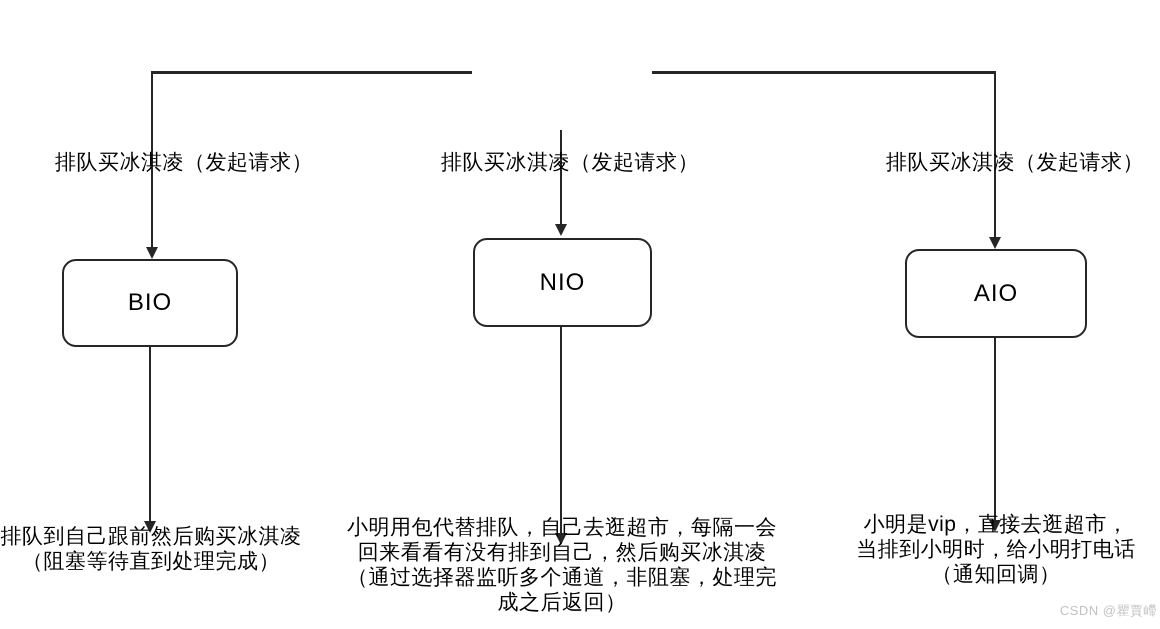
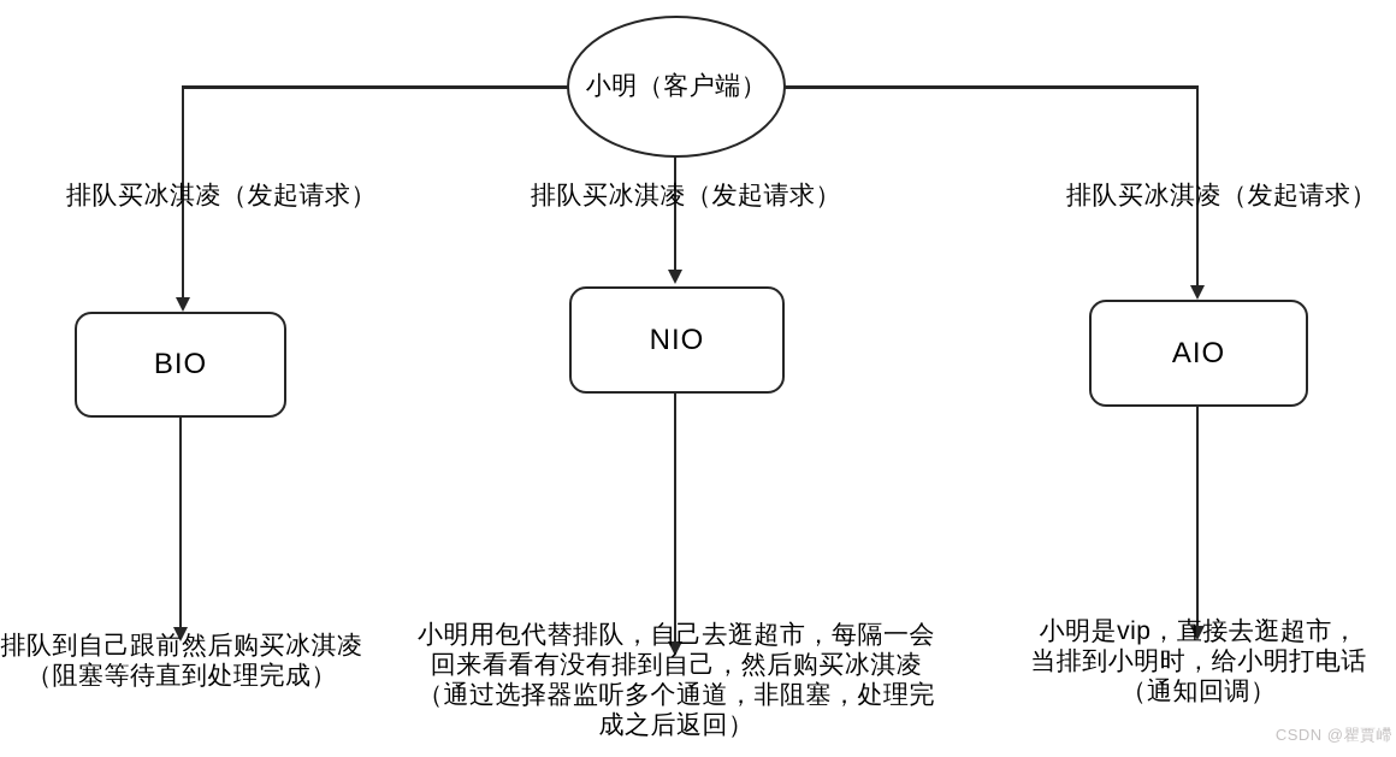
+ 小明（客户端）
  排队买冰淇凌（发起请求）
  排队买冰淇凌（发起请求）
  排队买冰淇凌（发起请求）
  BIO
  NIO
  AIO
  排队到自己跟前然后购买冰淇凌
  （阻塞等待直到处理完成）
  小明用包代替排队，自己去逛超市，每隔一会
  回来看看有没有排到自己，然后购买冰淇凌
  （通过选择器监听多个通道，非阻塞，处理完
  成之后返回）
  小明是vip，直接去逛超市，
  当排到小明时，给小明打电话
  （通知回调）
  CSDN @瞿賈嵽
